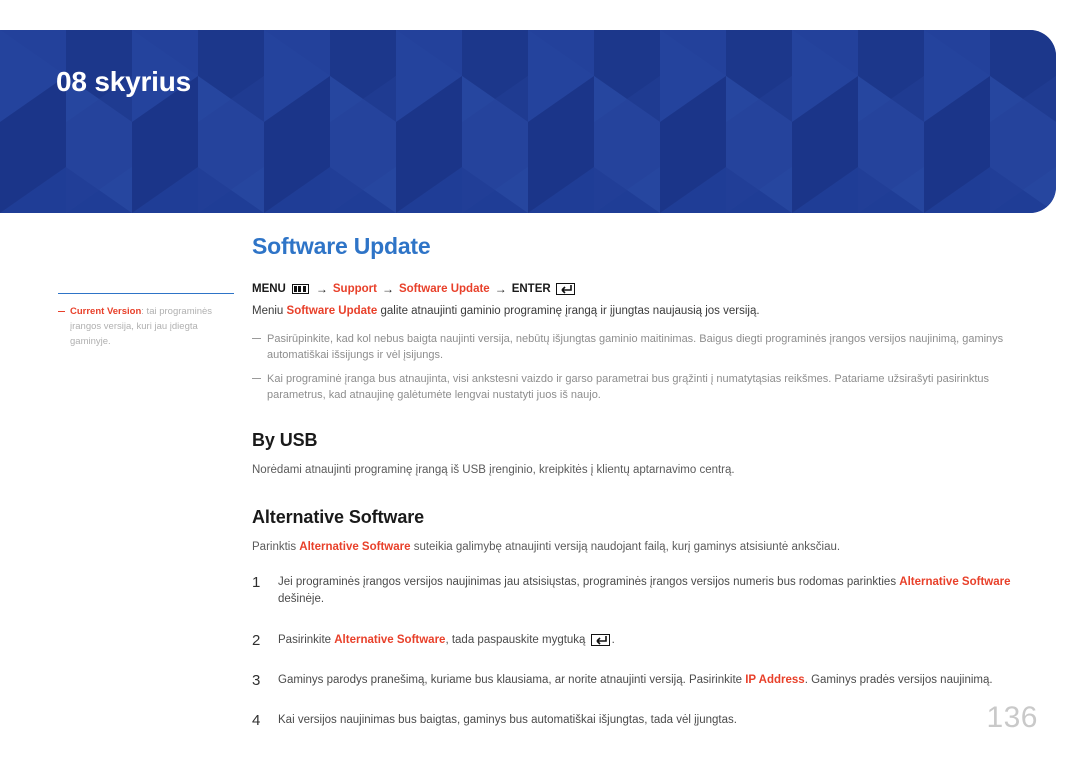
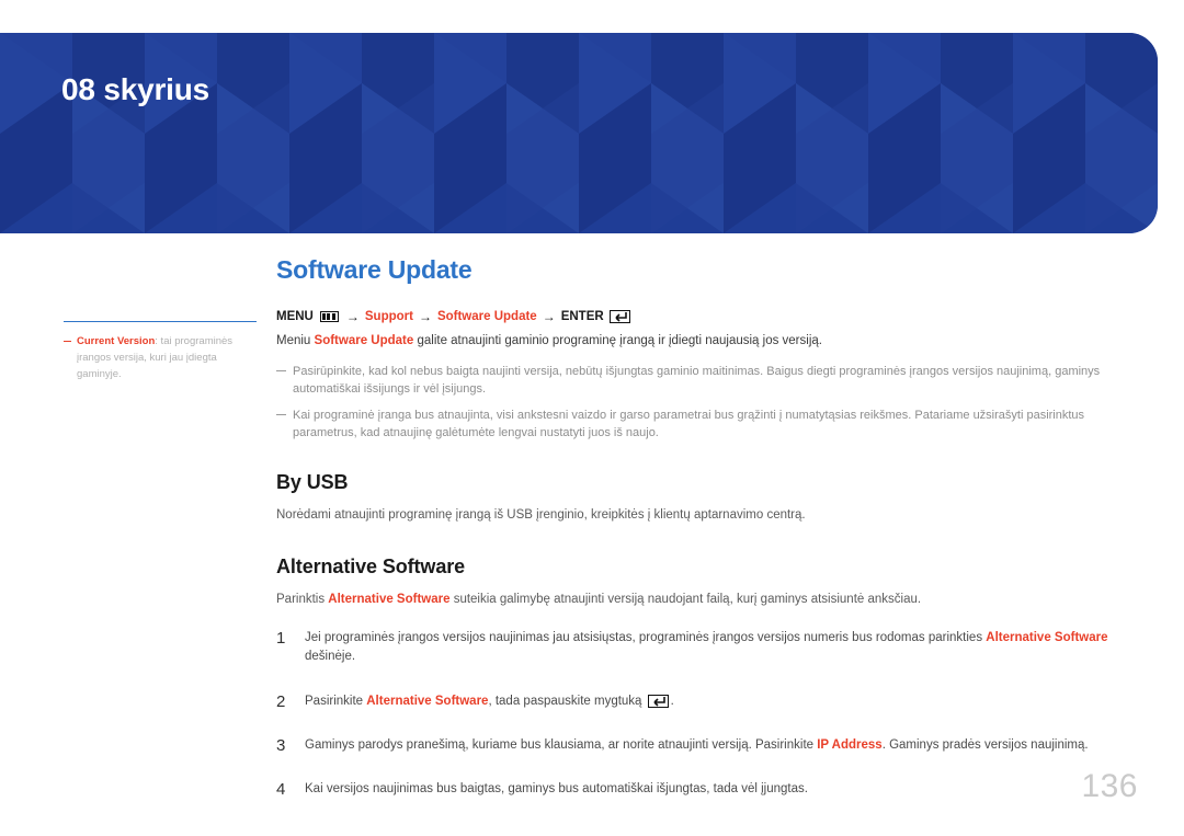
  08 skyrius
  Current Version: tai programinės įrangos versija, kuri jau įdiegta gaminyje.
  Software Update
  MENU
  →
  Support
  →
  Software Update
  →
  ENTER
- Meniu Software Update galite atnaujinti gaminio programinę įrangą ir įjungtas naujausią jos versiją.
+ Meniu Software Update galite atnaujinti gaminio programinę įrangą ir įdiegti naujausią jos versiją.
  Pasirūpinkite, kad kol nebus baigta naujinti versija, nebūtų išjungtas gaminio maitinimas. Baigus diegti programinės įrangos versijos naujinimą, gaminys automatiškai išsijungs ir vėl įsijungs.
  Kai programinė įranga bus atnaujinta, visi ankstesni vaizdo ir garso parametrai bus grąžinti į numatytąsias reikšmes. Patariame užsirašyti pasirinktus parametrus, kad atnaujinę galėtumėte lengvai nustatyti juos iš naujo.
  By USB
  Norėdami atnaujinti programinę įrangą iš USB įrenginio, kreipkitės į klientų aptarnavimo centrą.
  Alternative Software
  Parinktis Alternative Software suteikia galimybę atnaujinti versiją naudojant failą, kurį gaminys atsisiuntė anksčiau.
  1
  Jei programinės įrangos versijos naujinimas jau atsisiųstas, programinės įrangos versijos numeris bus rodomas parinkties Alternative Software dešinėje.
  2
  Pasirinkite Alternative Software, tada paspauskite mygtuką .
  3
  Gaminys parodys pranešimą, kuriame bus klausiama, ar norite atnaujinti versiją. Pasirinkite IP Address. Gaminys pradės versijos naujinimą.
  4
  Kai versijos naujinimas bus baigtas, gaminys bus automatiškai išjungtas, tada vėl įjungtas.
  136
